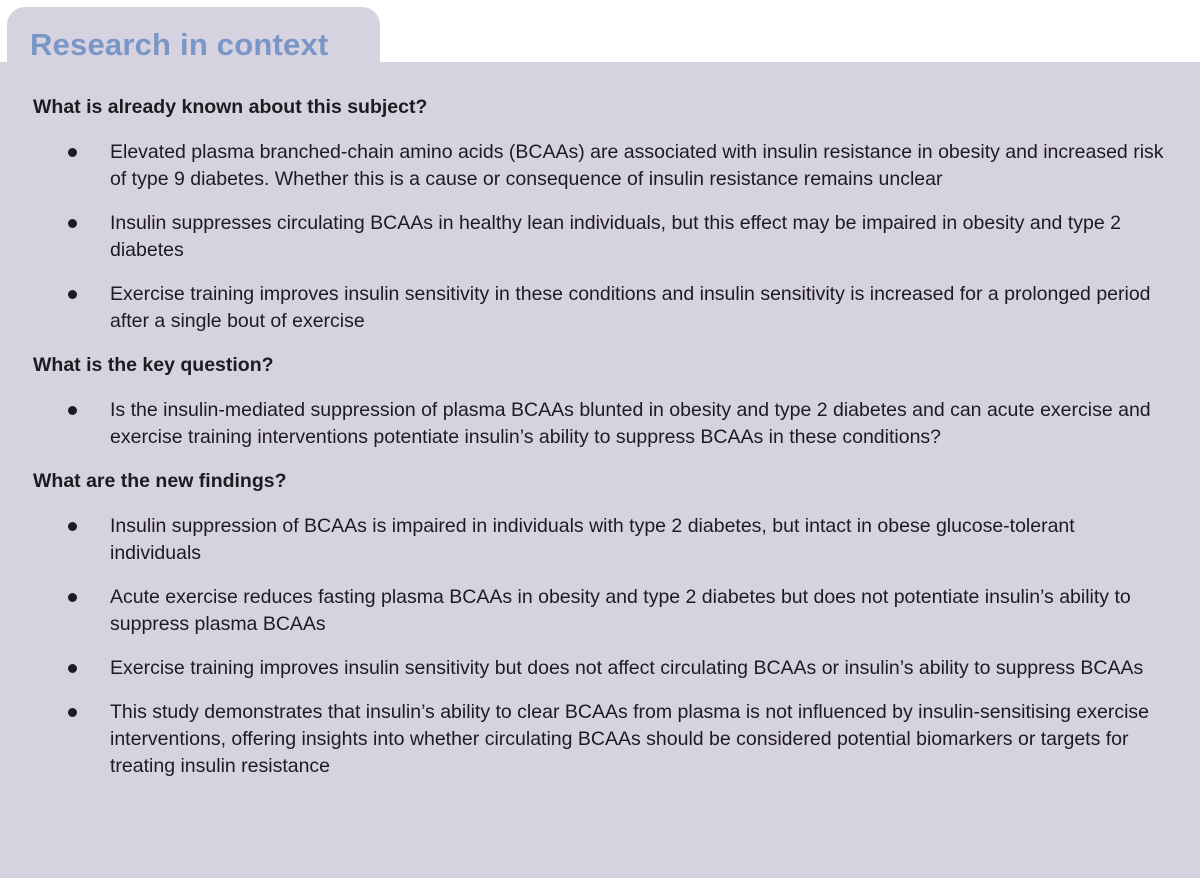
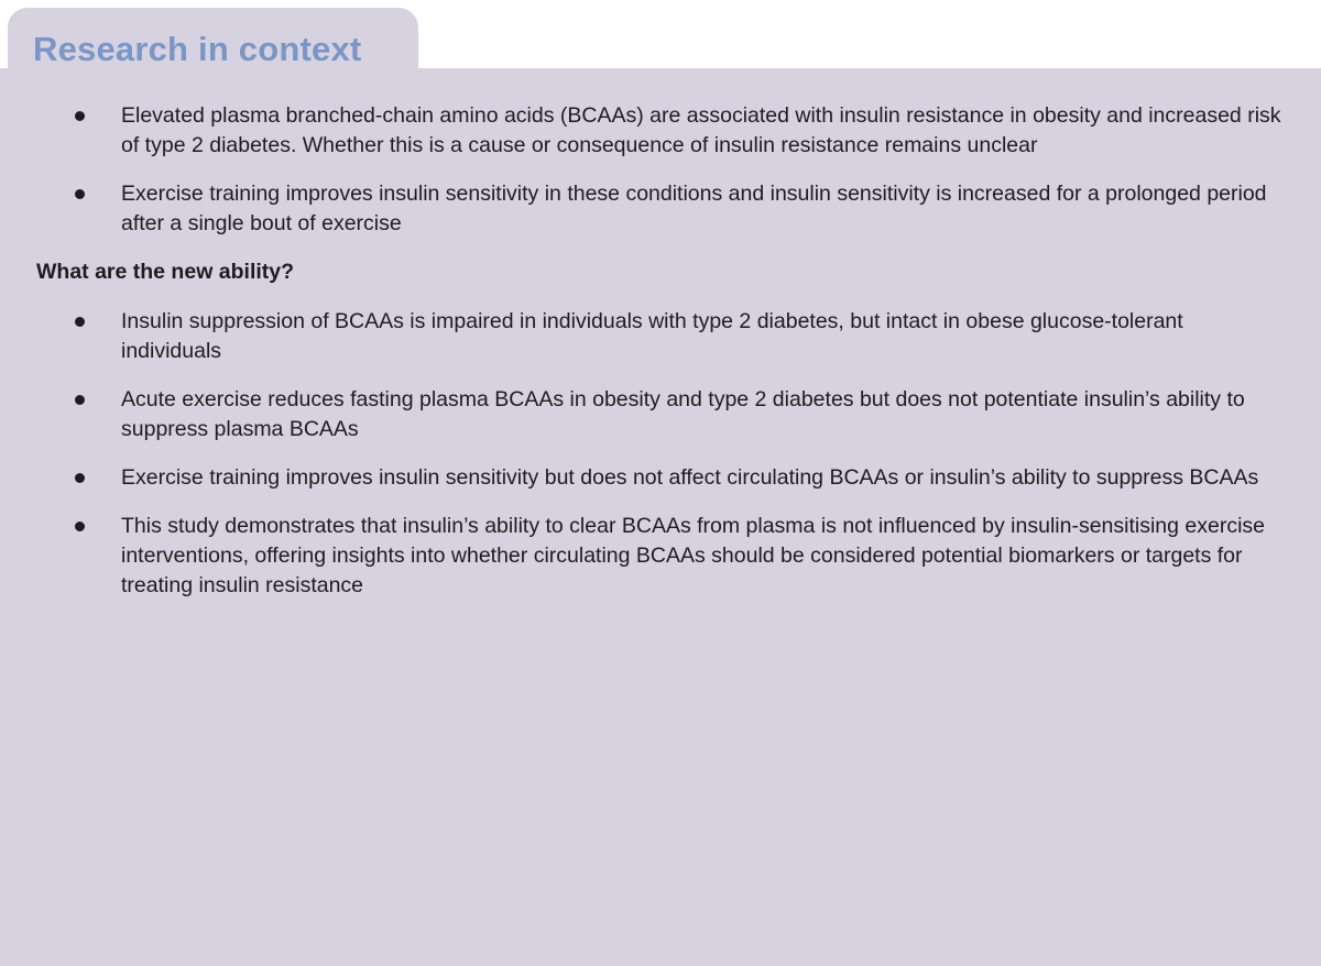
  Research in context
- What is already known about this subject?
- Elevated plasma branched-chain amino acids (BCAAs) are associated with insulin resistance in obesity and increased risk of type 9 diabetes. Whether this is a cause or consequence of insulin resistance remains unclear
+ Elevated plasma branched-chain amino acids (BCAAs) are associated with insulin resistance in obesity and increased risk of type 2 diabetes. Whether this is a cause or consequence of insulin resistance remains unclear
- Insulin suppresses circulating BCAAs in healthy lean individuals, but this effect may be impaired in obesity and type 2 diabetes
  Exercise training improves insulin sensitivity in these conditions and insulin sensitivity is increased for a prolonged period after a single bout of exercise
- What is the key question?
- Is the insulin-mediated suppression of plasma BCAAs blunted in obesity and type 2 diabetes and can acute exercise and exercise training interventions potentiate insulin’s ability to suppress BCAAs in these conditions?
- What are the new findings?
+ What are the new ability?
  Insulin suppression of BCAAs is impaired in individuals with type 2 diabetes, but intact in obese glucose-tolerant individuals
  Acute exercise reduces fasting plasma BCAAs in obesity and type 2 diabetes but does not potentiate insulin’s ability to suppress plasma BCAAs
  Exercise training improves insulin sensitivity but does not affect circulating BCAAs or insulin’s ability to suppress BCAAs
  This study demonstrates that insulin’s ability to clear BCAAs from plasma is not influenced by insulin-sensitising exercise interventions, offering insights into whether circulating BCAAs should be considered potential biomarkers or targets for treating insulin resistance
